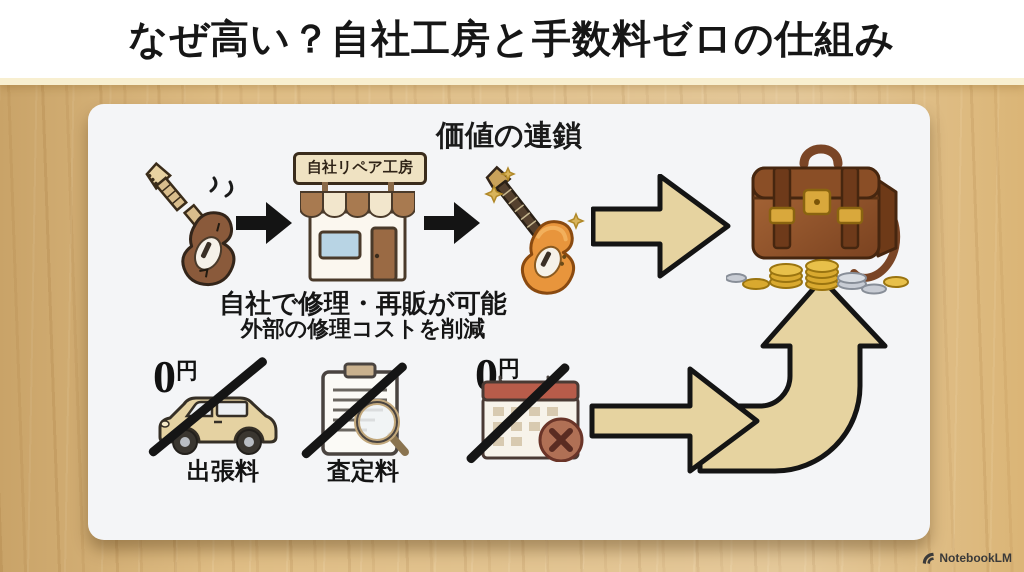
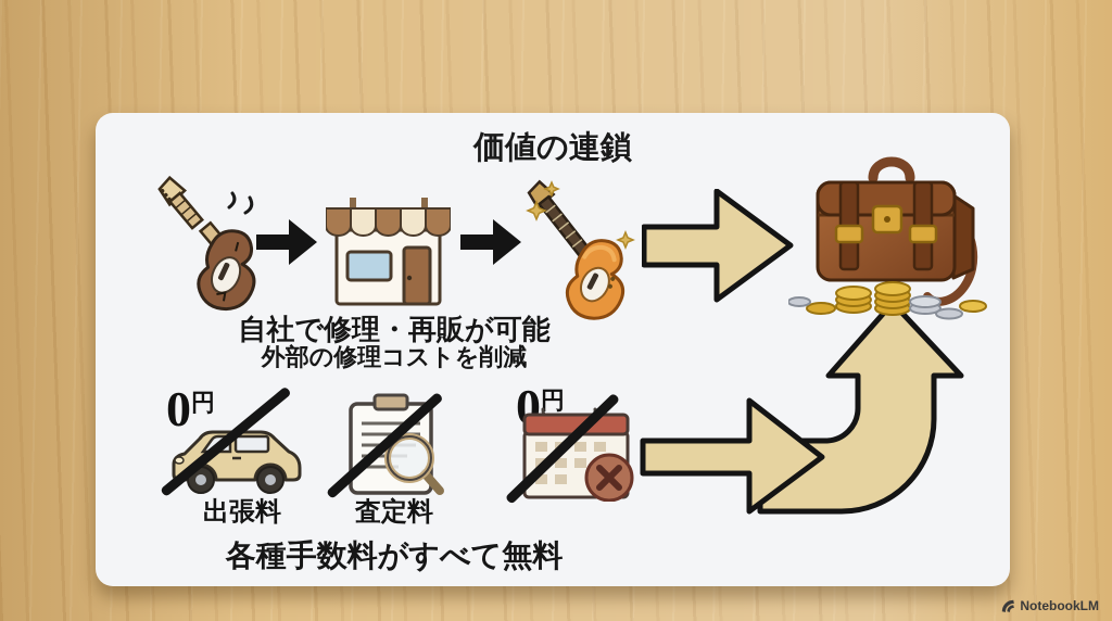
- なぜ高い？自社工房と手数料ゼロの仕組み
  価値の連鎖
- 自社リペア工房
  自社で修理・再販が可能
  外部の修理コストを削減
  0円
  出張料
  査定料
  0円
+ 各種手数料がすべて無料
  NotebookLM
